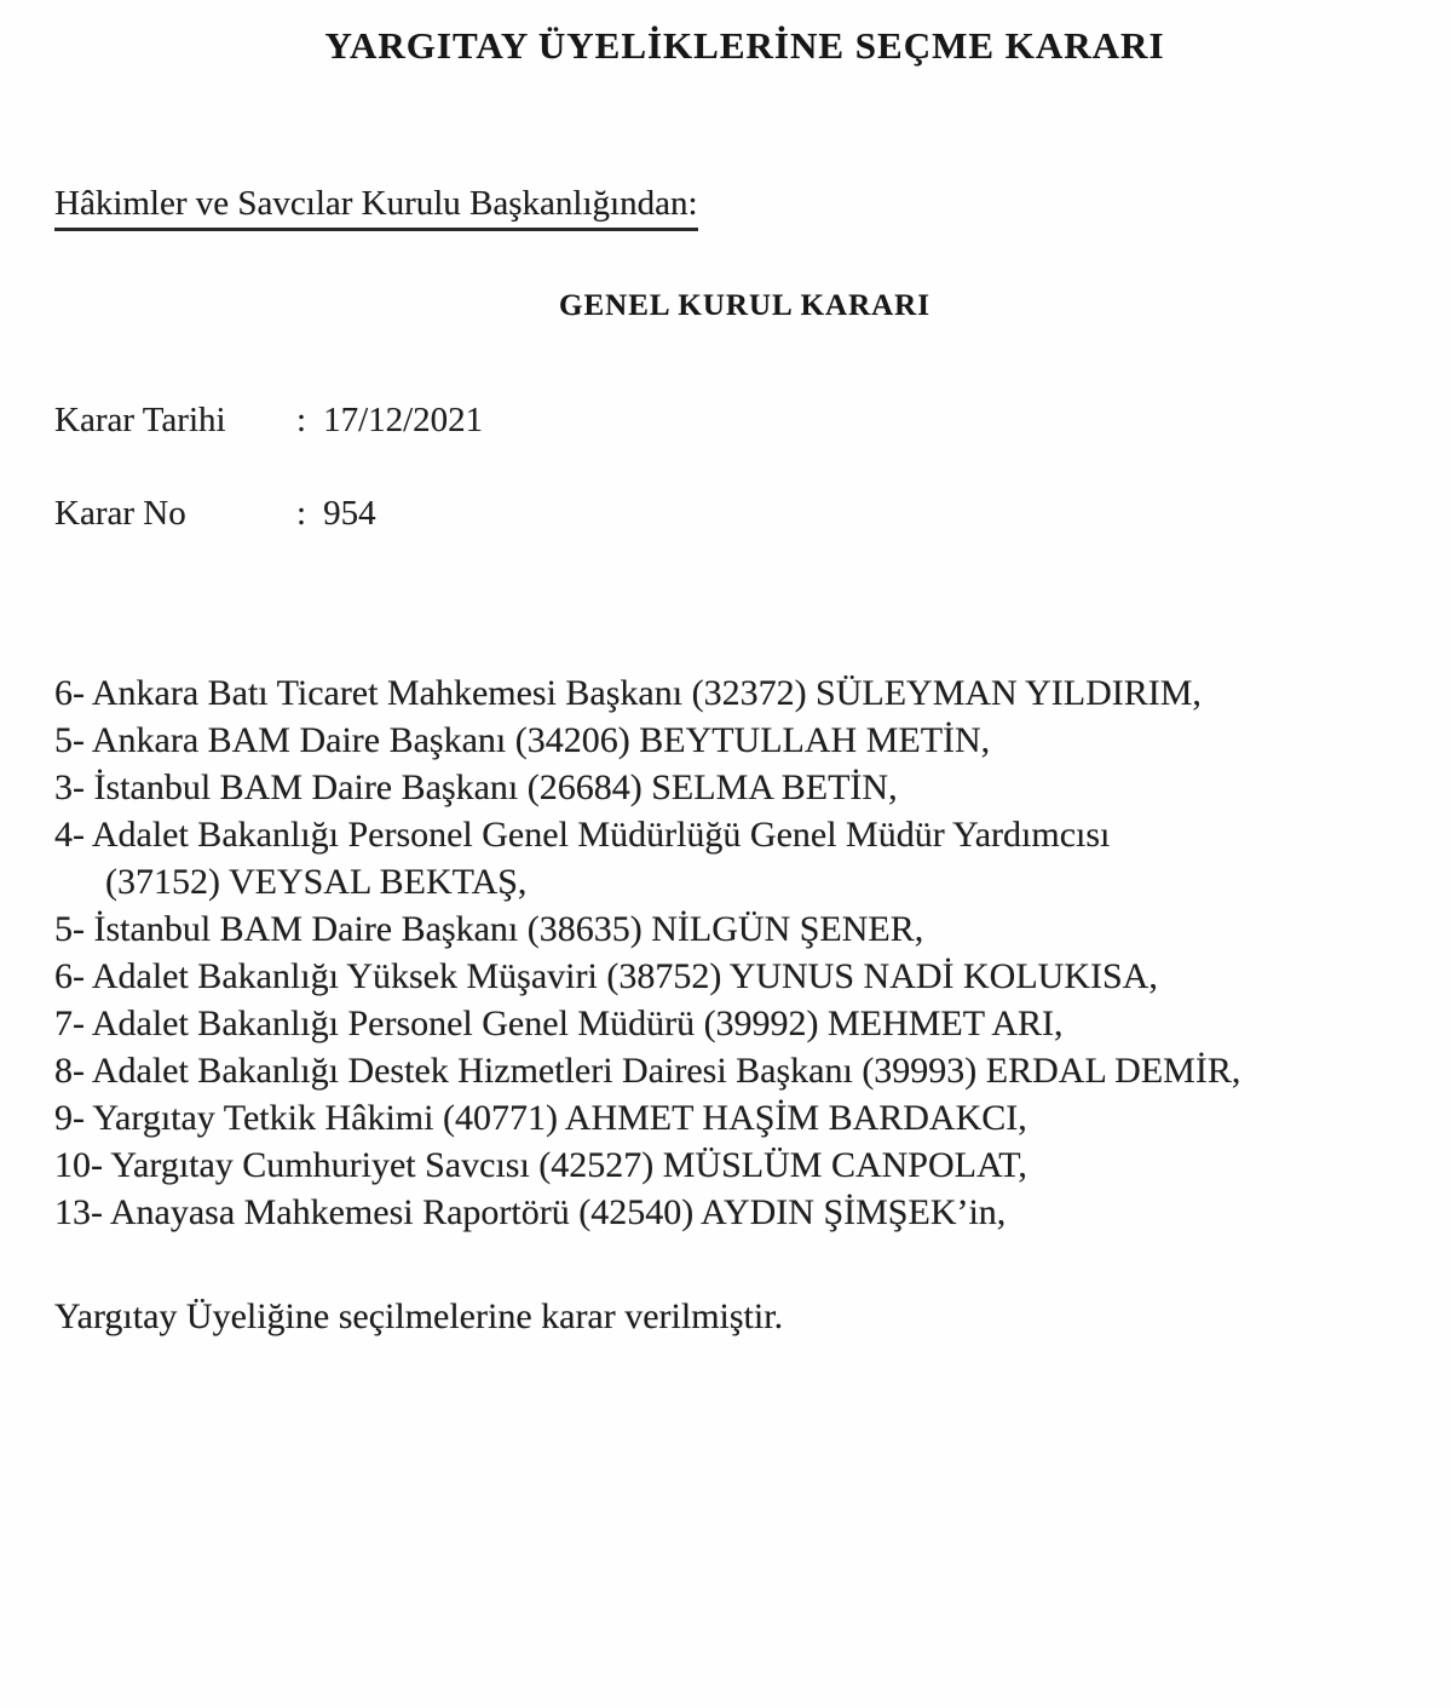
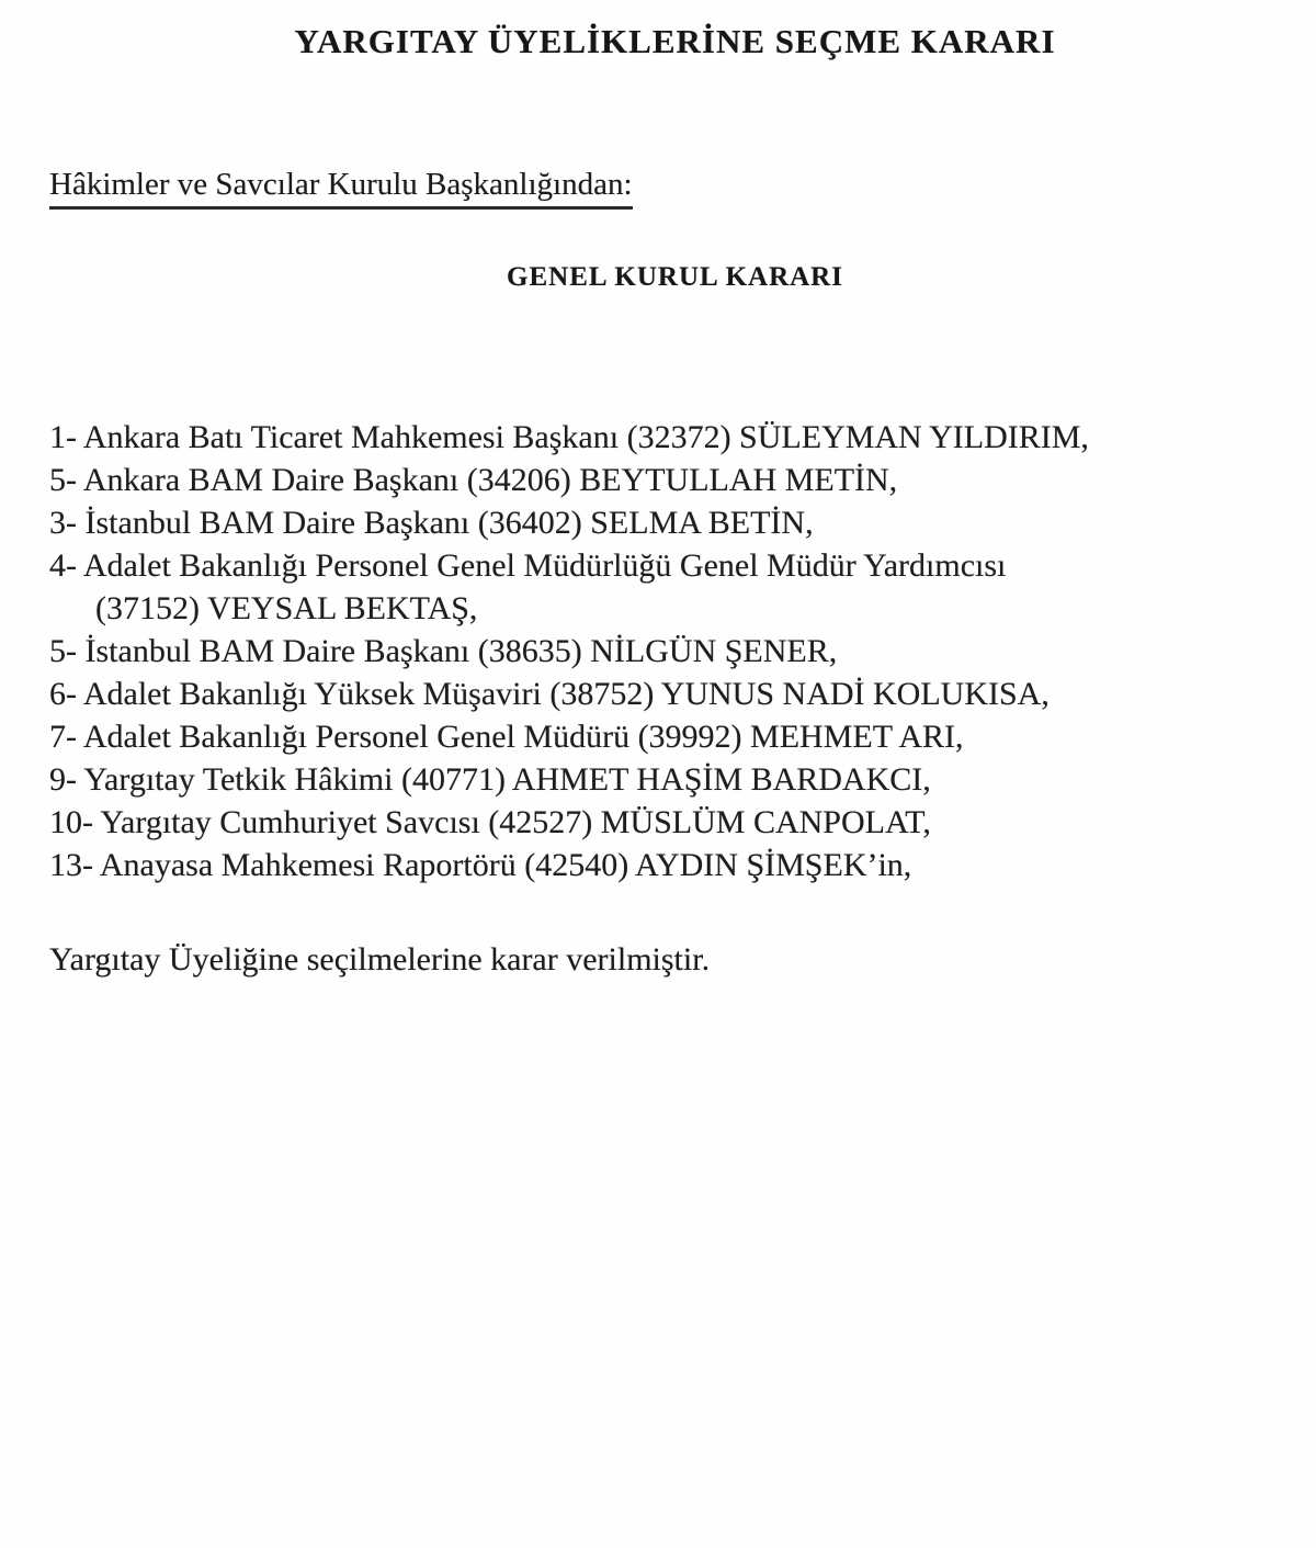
  YARGITAY ÜYELİKLERİNE SEÇME KARARI
  Hâkimler ve Savcılar Kurulu Başkanlığından:
  GENEL KURUL KARARI
- Karar Tarihi : 17/12/2021
- Karar No : 954
- 6- Ankara Batı Ticaret Mahkemesi Başkanı (32372) SÜLEYMAN YILDIRIM,
+ 1- Ankara Batı Ticaret Mahkemesi Başkanı (32372) SÜLEYMAN YILDIRIM,
  5- Ankara BAM Daire Başkanı (34206) BEYTULLAH METİN,
- 3- İstanbul BAM Daire Başkanı (26684) SELMA BETİN,
+ 3- İstanbul BAM Daire Başkanı (36402) SELMA BETİN,
  4- Adalet Bakanlığı Personel Genel Müdürlüğü Genel Müdür Yardımcısı
  (37152) VEYSAL BEKTAŞ,
  5- İstanbul BAM Daire Başkanı (38635) NİLGÜN ŞENER,
  6- Adalet Bakanlığı Yüksek Müşaviri (38752) YUNUS NADİ KOLUKISA,
  7- Adalet Bakanlığı Personel Genel Müdürü (39992) MEHMET ARI,
- 8- Adalet Bakanlığı Destek Hizmetleri Dairesi Başkanı (39993) ERDAL DEMİR,
  9- Yargıtay Tetkik Hâkimi (40771) AHMET HAŞİM BARDAKCI,
  10- Yargıtay Cumhuriyet Savcısı (42527) MÜSLÜM CANPOLAT,
  13- Anayasa Mahkemesi Raportörü (42540) AYDIN ŞİMŞEK’in,
  Yargıtay Üyeliğine seçilmelerine karar verilmiştir.
